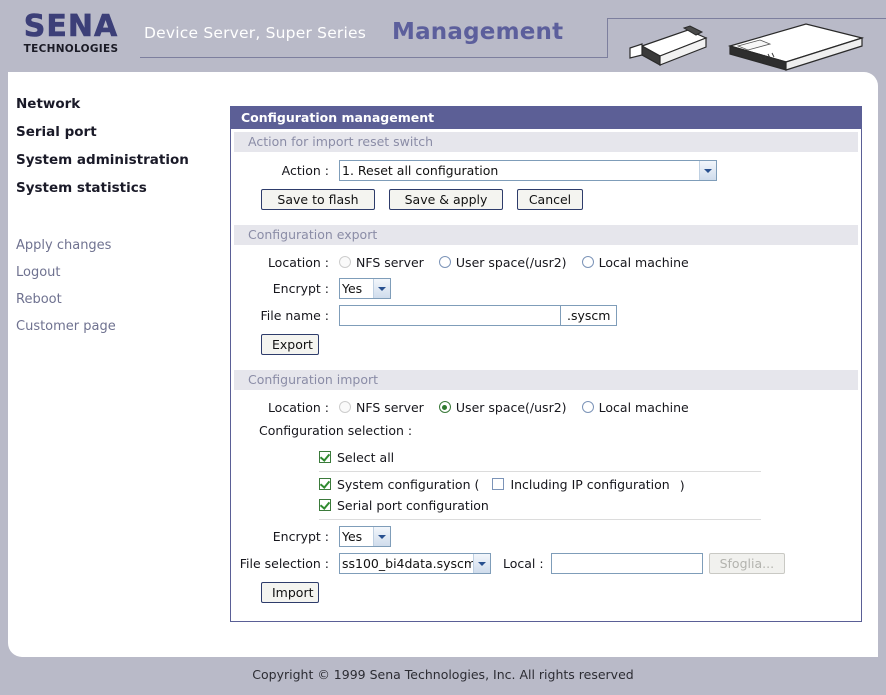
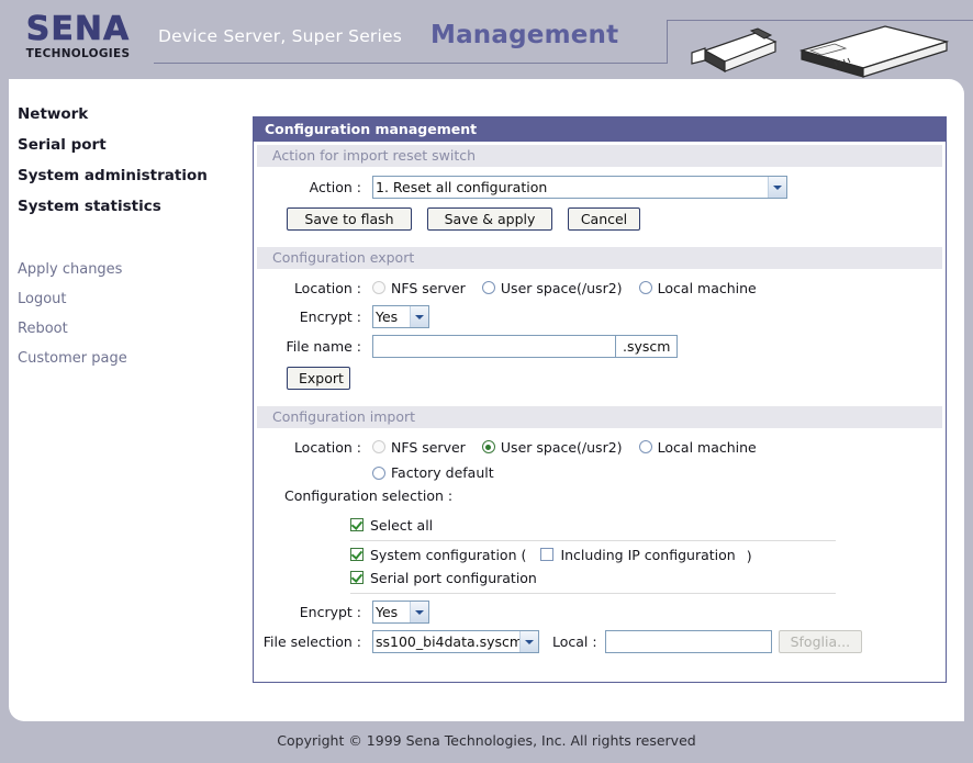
  SENA
  TECHNOLOGIES
  Device Server, Super Series
  Management
  Network
  Serial port
  System administration
  System statistics
  Apply changes
  Logout
  Reboot
  Customer page
  Configuration management
  Action for import reset switch
  Action :
  1. Reset all configuration
  Save to flash
  Save & apply
  Cancel
  Configuration export
  Location :
  NFS server
  User space(/usr2)
  Local machine
  Encrypt :
  Yes
  File name :
  .syscm
  Export
  Configuration import
  Location :
  NFS server
  User space(/usr2)
  Local machine
+ Factory default
  Configuration selection :
  Select all
  System configuration (
  Including IP configuration
  )
  Serial port configuration
  Encrypt :
  Yes
  File selection :
  ss100_bi4data.syscm
  Local :
  Sfoglia...
- Import
  Copyright © 1999 Sena Technologies, Inc. All rights reserved
